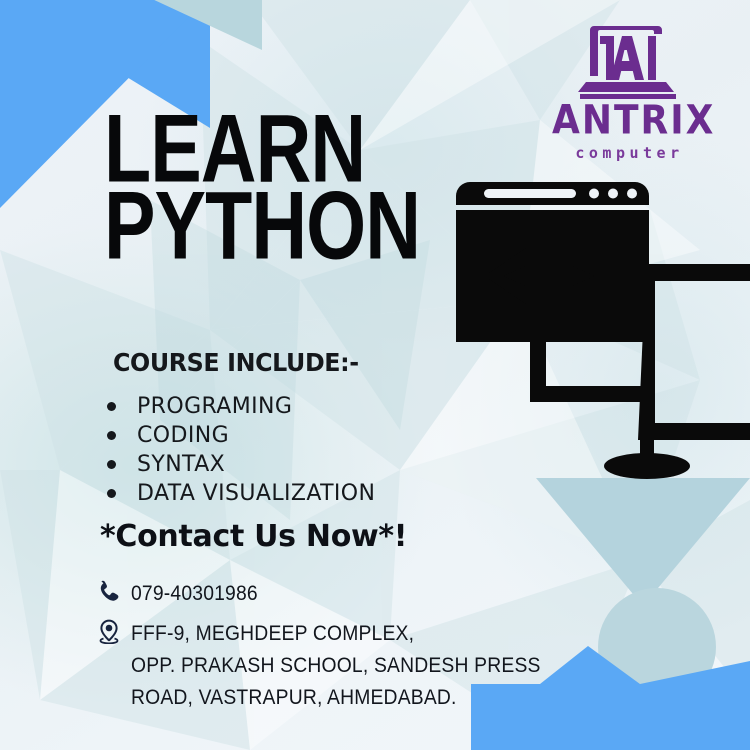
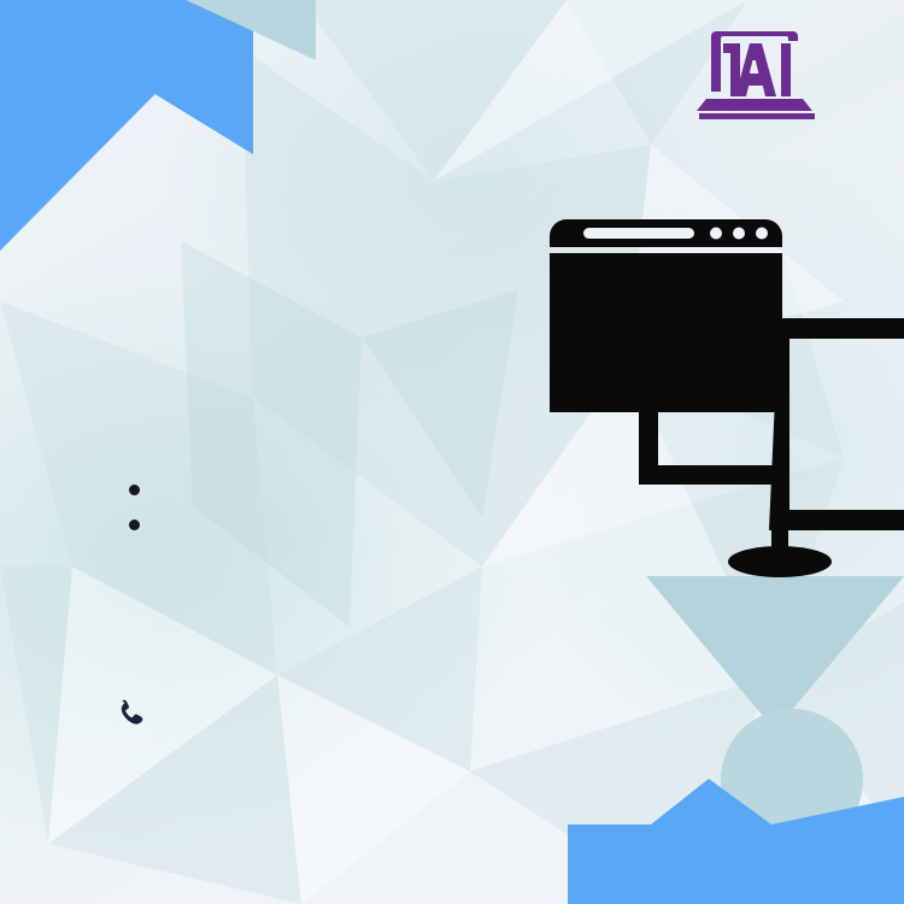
- ANTRIX
- computer
- LEARN
- PYTHON
- COURSE INCLUDE:-
- PROGRAMING
- CODING
- SYNTAX
- DATA VISUALIZATION
- *Contact Us Now*!
- 079-40301986
- FFF-9, MEGHDEEP COMPLEX,
- OPP. PRAKASH SCHOOL, SANDESH PRESS
- ROAD, VASTRAPUR, AHMEDABAD.
